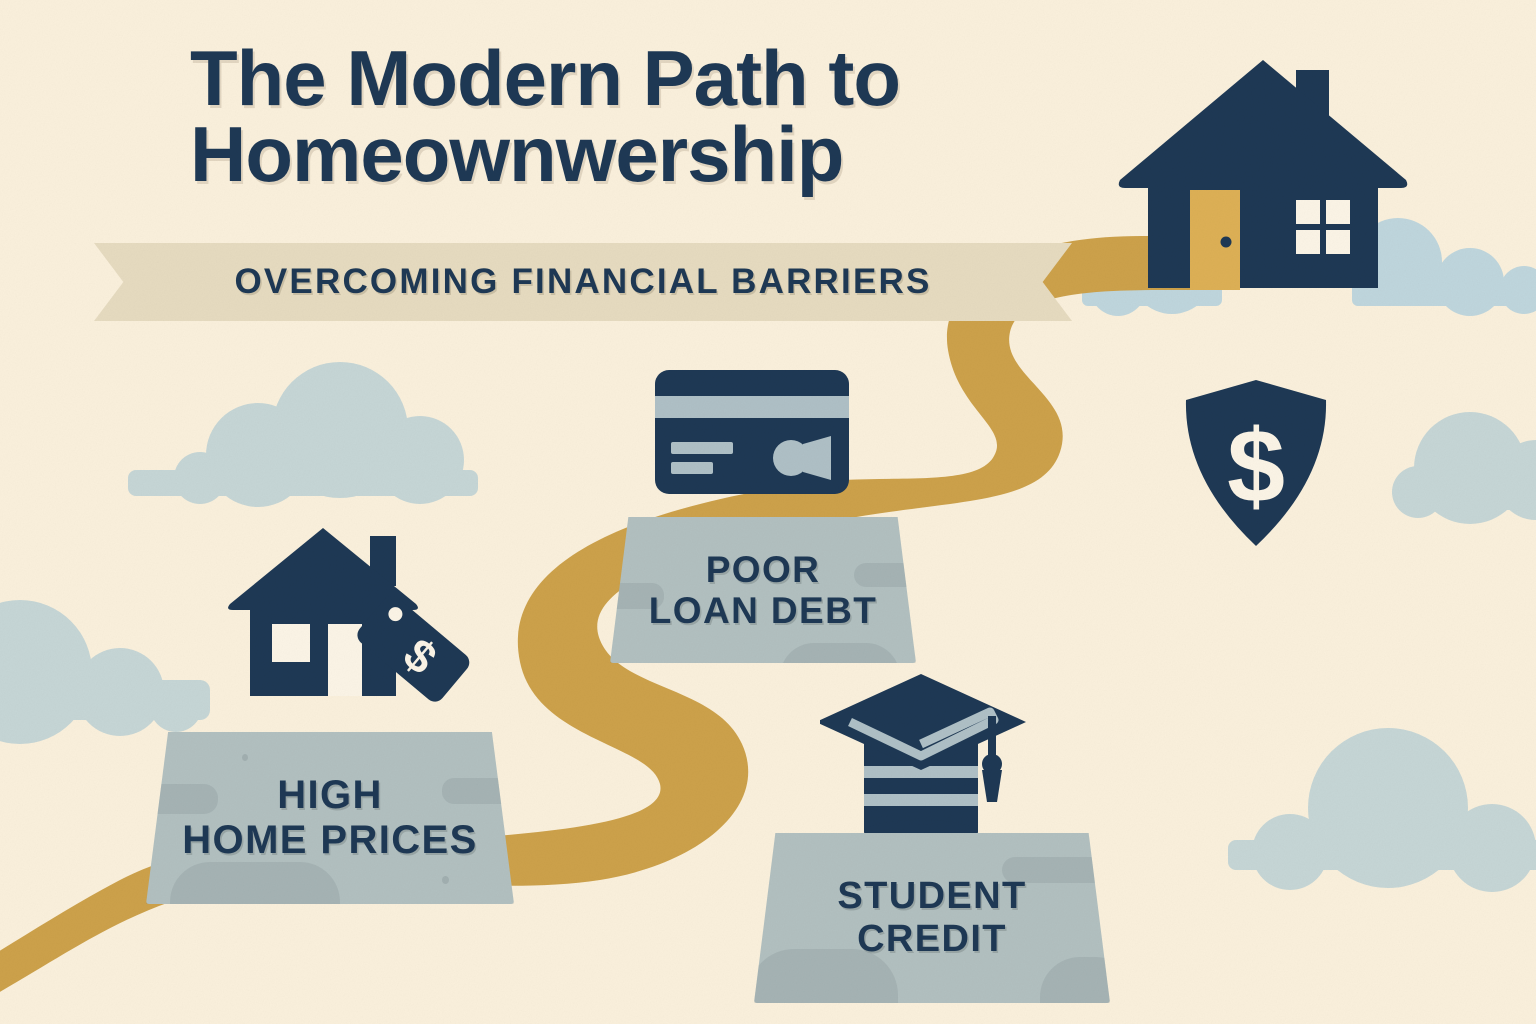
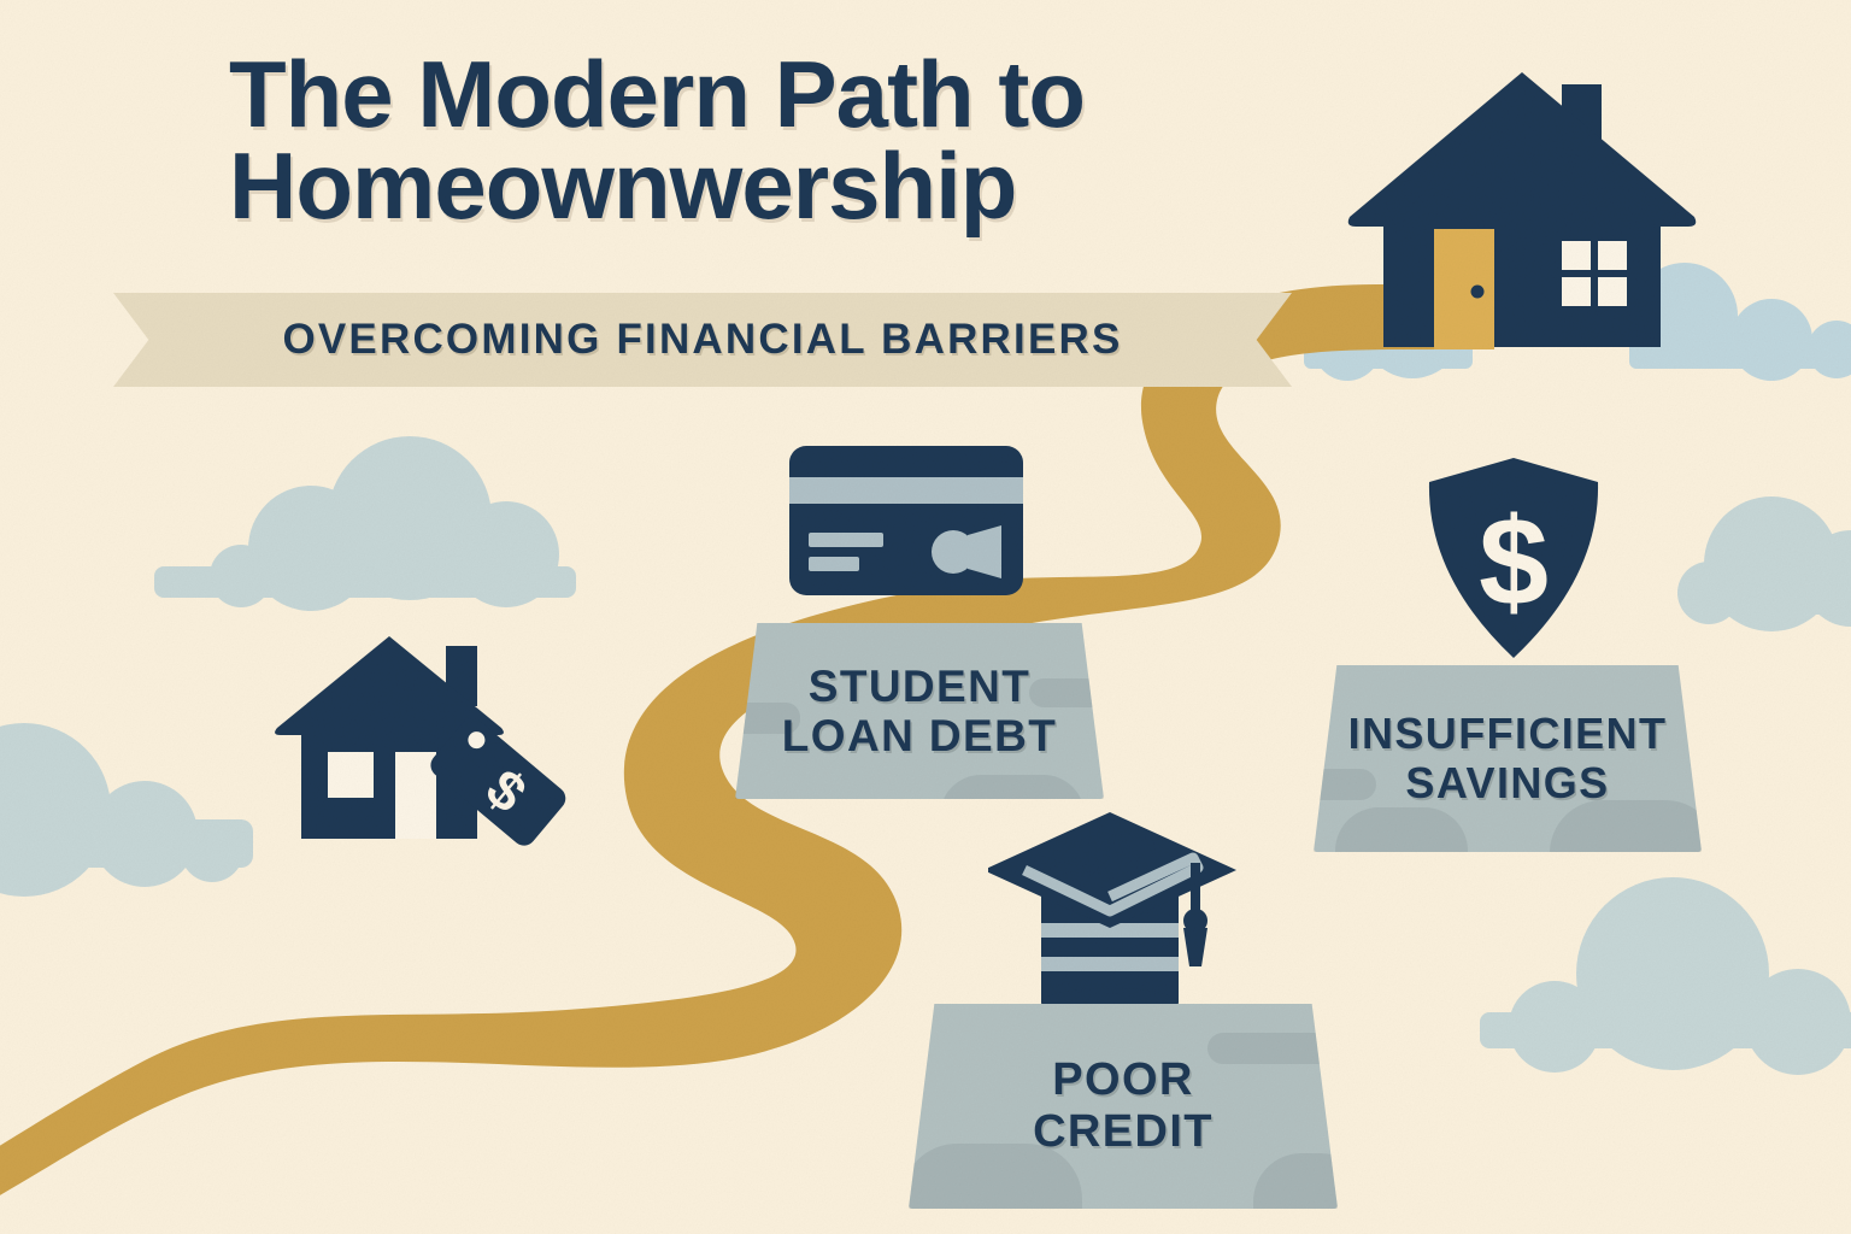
  $
- HIGH
- HOME PRICES
- POOR
+ STUDENT
  LOAN DEBT
- STUDENT
+ POOR
  CREDIT
+ INSUFFICIENT
+ SAVINGS
  The Modern Path to
  Homeownwership
  OVERCOMING FINANCIAL BARRIERS
